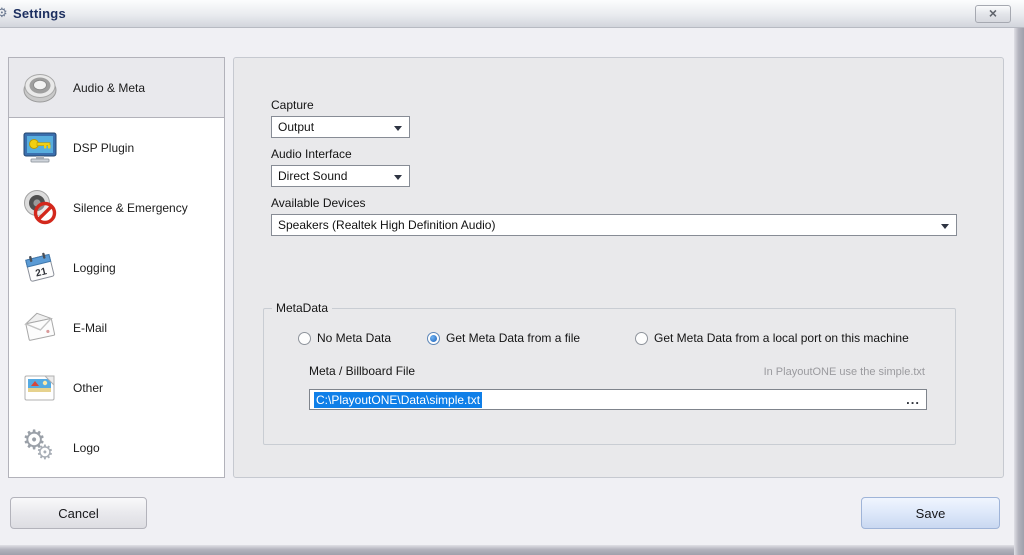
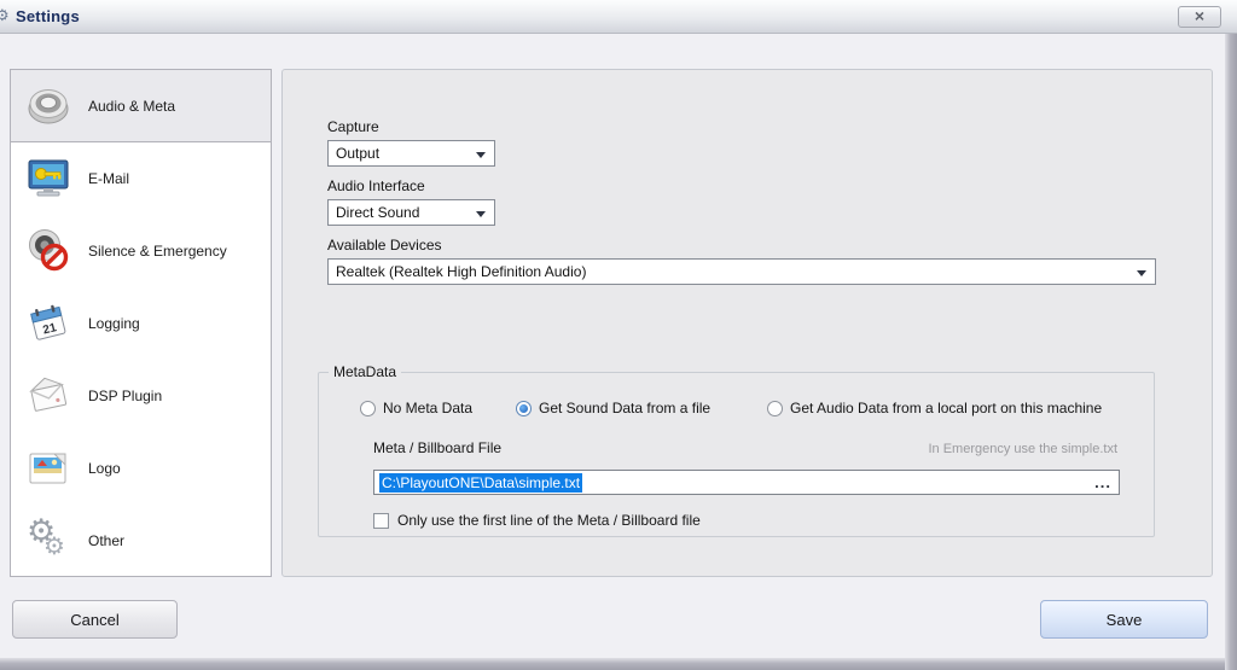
  ⚙
  Settings
  ×
  Audio & Meta
- DSP Plugin
+ E-Mail
  Silence & Emergency
  Logging
- E-Mail
+ DSP Plugin
- Other
+ Logo
  ⚙
  ⚙
- Logo
+ Other
  Capture
  Output
  Audio Interface
  Direct Sound
  Available Devices
- Speakers (Realtek High Definition Audio)
+ Realtek (Realtek High Definition Audio)
  MetaData
  No Meta Data
- Get Meta Data from a file
+ Get Sound Data from a file
- Get Meta Data from a local port on this machine
+ Get Audio Data from a local port on this machine
  Meta / Billboard File
- In PlayoutONE use the simple.txt
+ In Emergency use the simple.txt
  C:\PlayoutONE\Data\simple.txt
  ...
+ Only use the first line of the Meta / Billboard file
  Cancel
  Save
